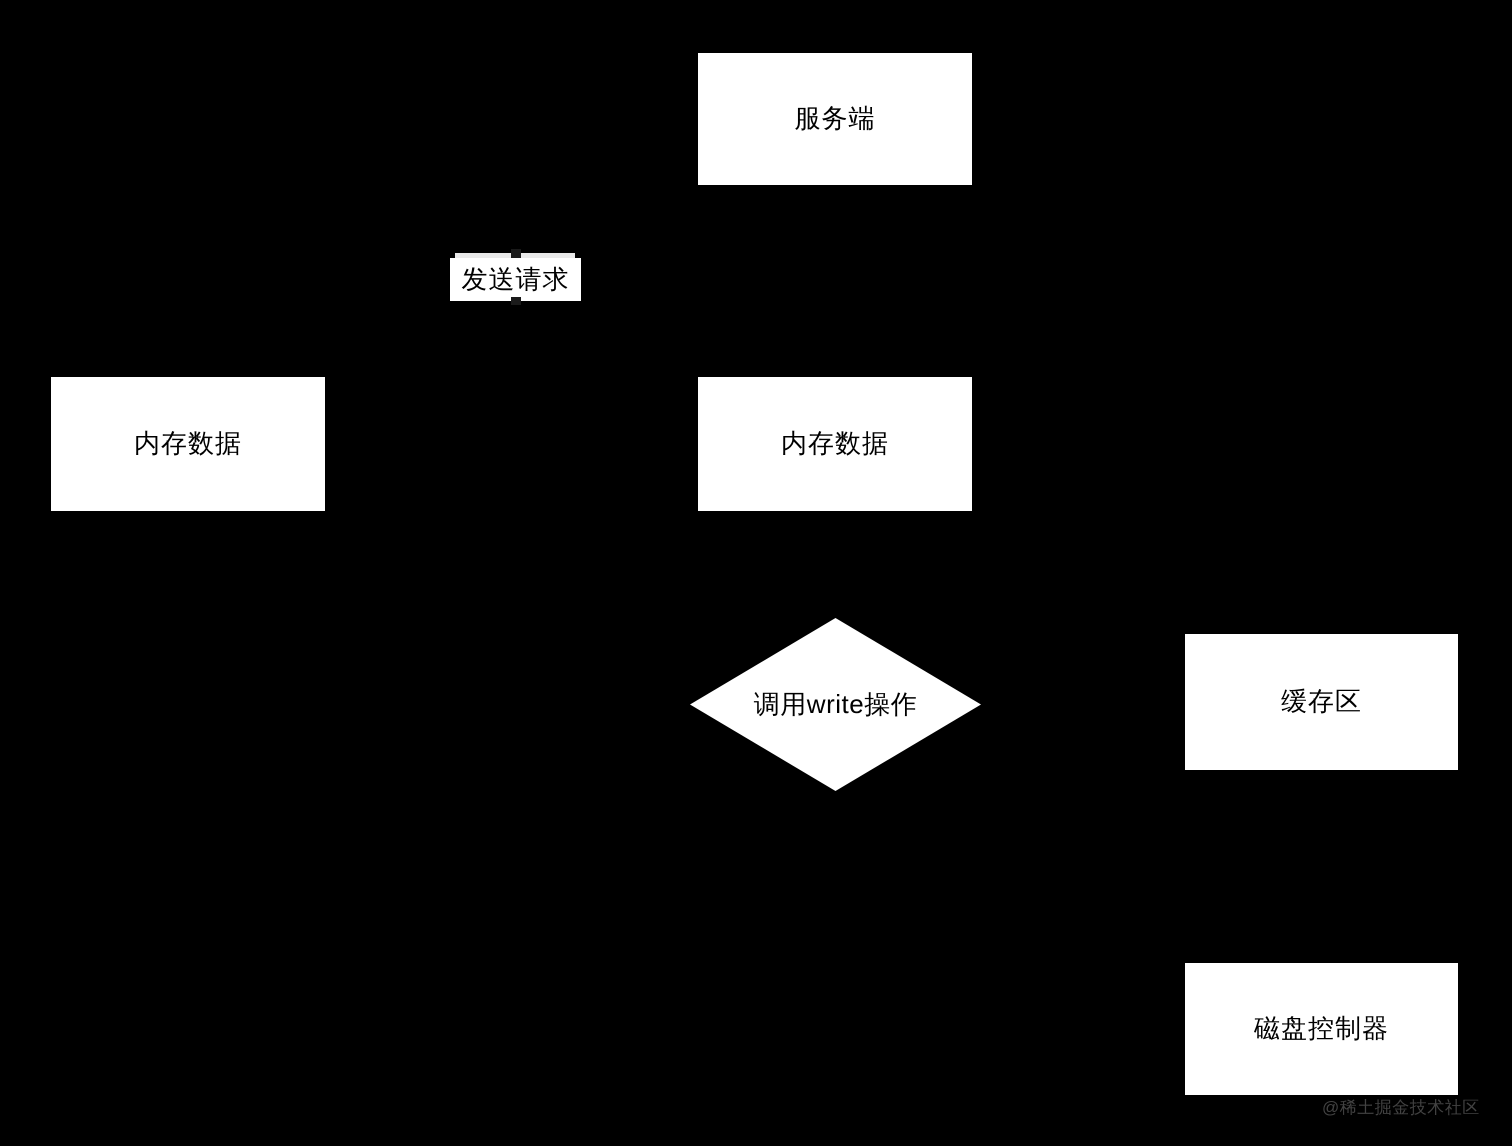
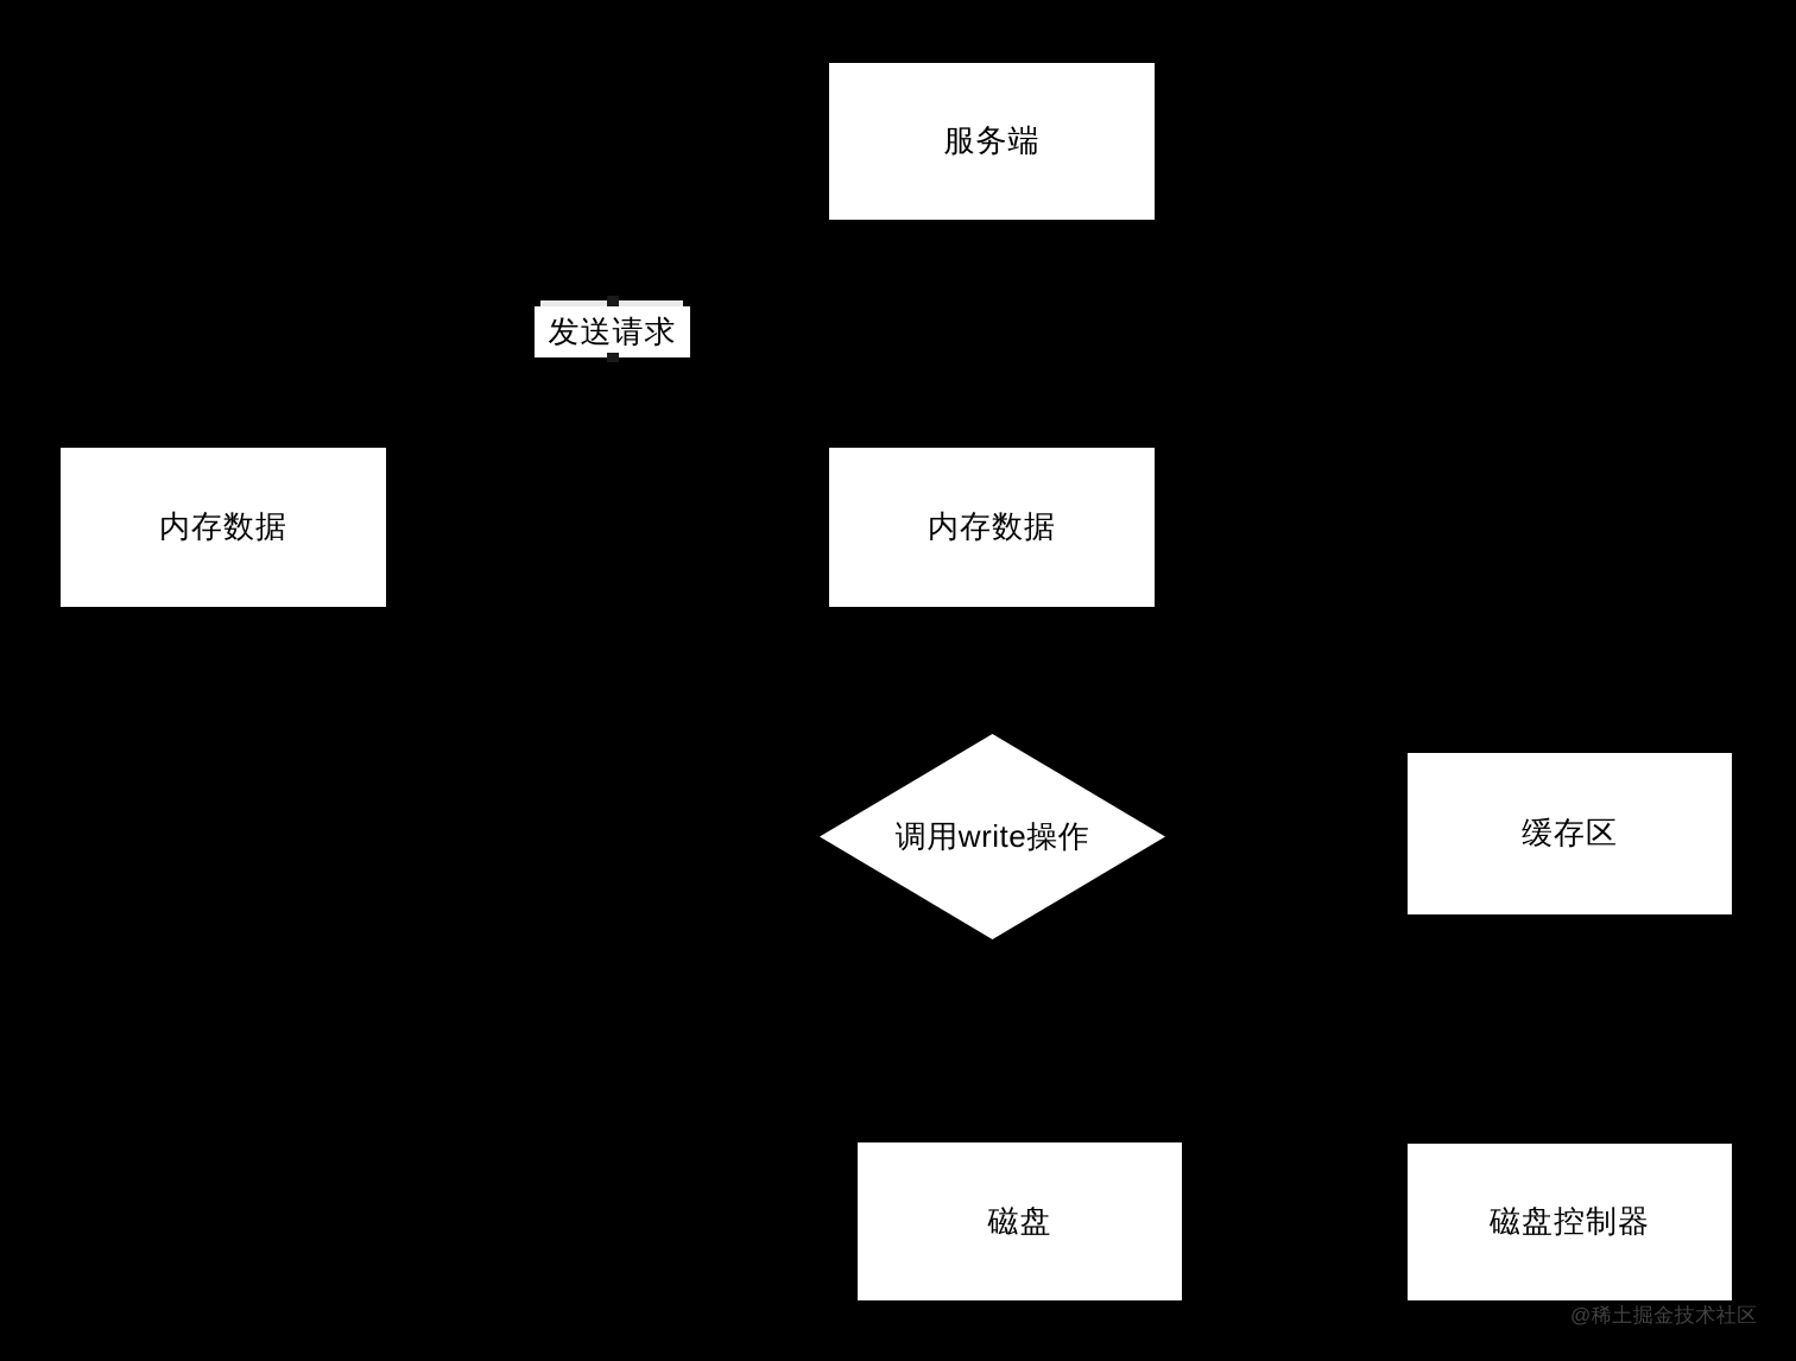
  服务端
  发送请求
  内存数据
  内存数据
  调用write操作
  缓存区
+ 磁盘
  磁盘控制器
  @稀土掘金技术社区
